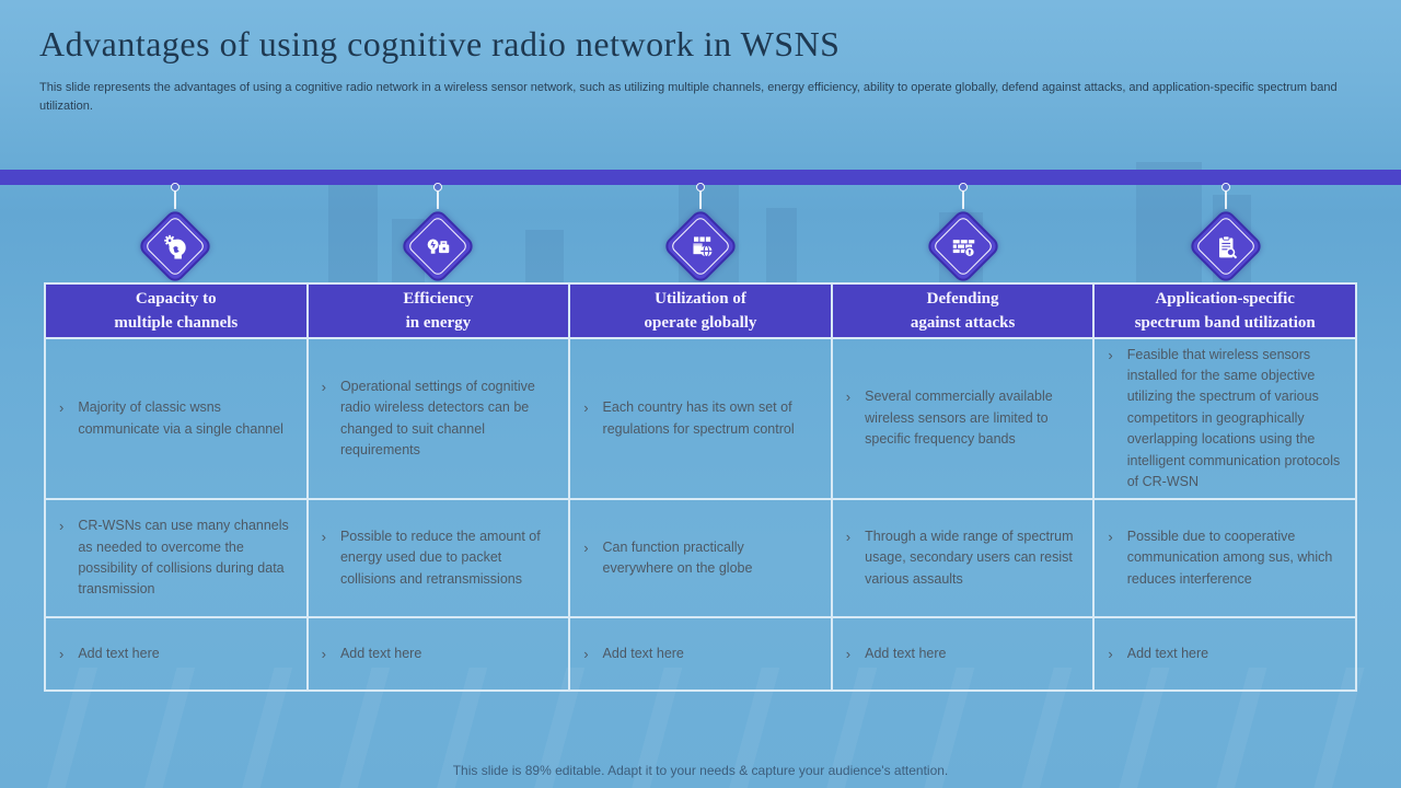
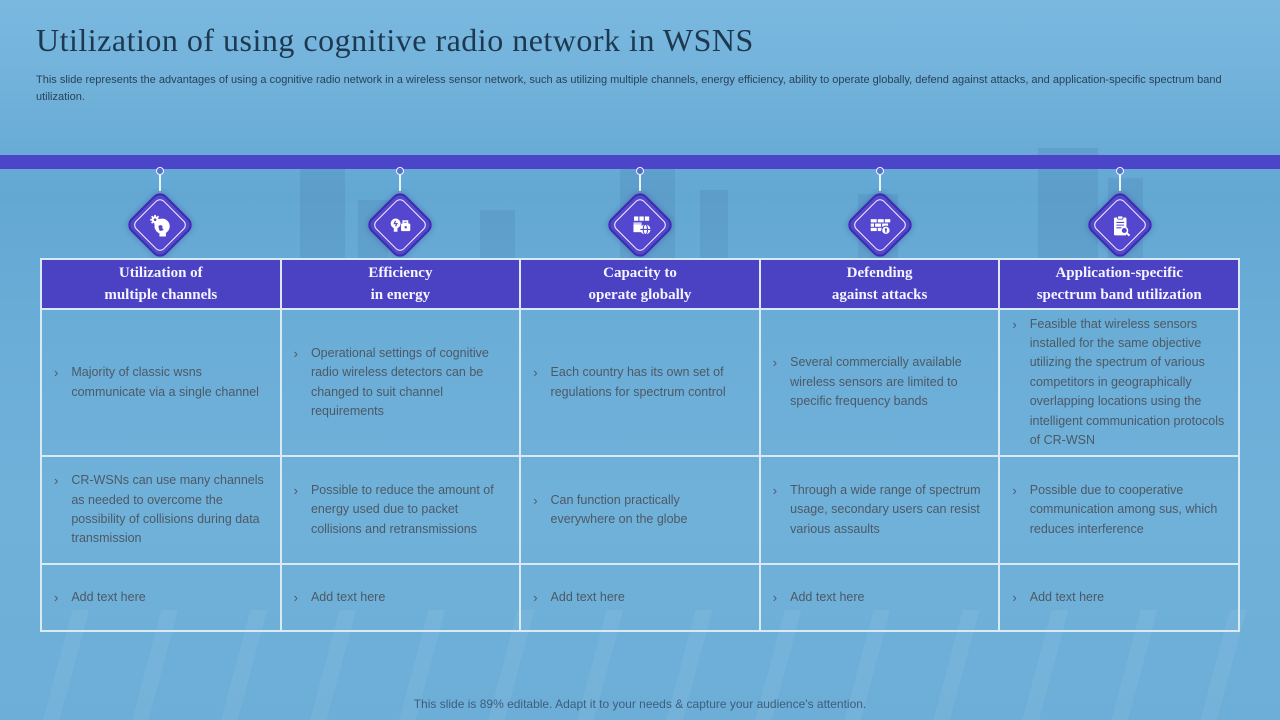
- Advantages of using cognitive radio network in WSNS
+ Utilization of using cognitive radio network in WSNS
  This slide represents the advantages of using a cognitive radio network in a wireless sensor network, such as utilizing multiple channels, energy efficiency, ability to operate globally, defend against attacks, and application-specific spectrum band utilization.
- Capacity to
+ Utilization of
  multiple channels
  Efficiency
  in energy
- Utilization of
+ Capacity to
  operate globally
  Defending
  against attacks
  Application-specific
  spectrum band utilization
  ›
  Majority of classic wsns communicate via a single channel
  ›
  Operational settings of cognitive radio wireless detectors can be changed to suit channel requirements
  ›
  Each country has its own set of regulations for spectrum control
  ›
  Several commercially available wireless sensors are limited to specific frequency bands
  ›
  Feasible that wireless sensors installed for the same objective utilizing the spectrum of various competitors in geographically overlapping locations using the intelligent communication protocols of CR-WSN
  ›
  CR-WSNs can use many channels as needed to overcome the possibility of collisions during data transmission
  ›
  Possible to reduce the amount of energy used due to packet collisions and retransmissions
  ›
  Can function practically everywhere on the globe
  ›
  Through a wide range of spectrum usage, secondary users can resist various assaults
  ›
  Possible due to cooperative communication among sus, which reduces interference
  ›
  Add text here
  ›
  Add text here
  ›
  Add text here
  ›
  Add text here
  ›
  Add text here
  This slide is 89% editable. Adapt it to your needs & capture your audience's attention.
